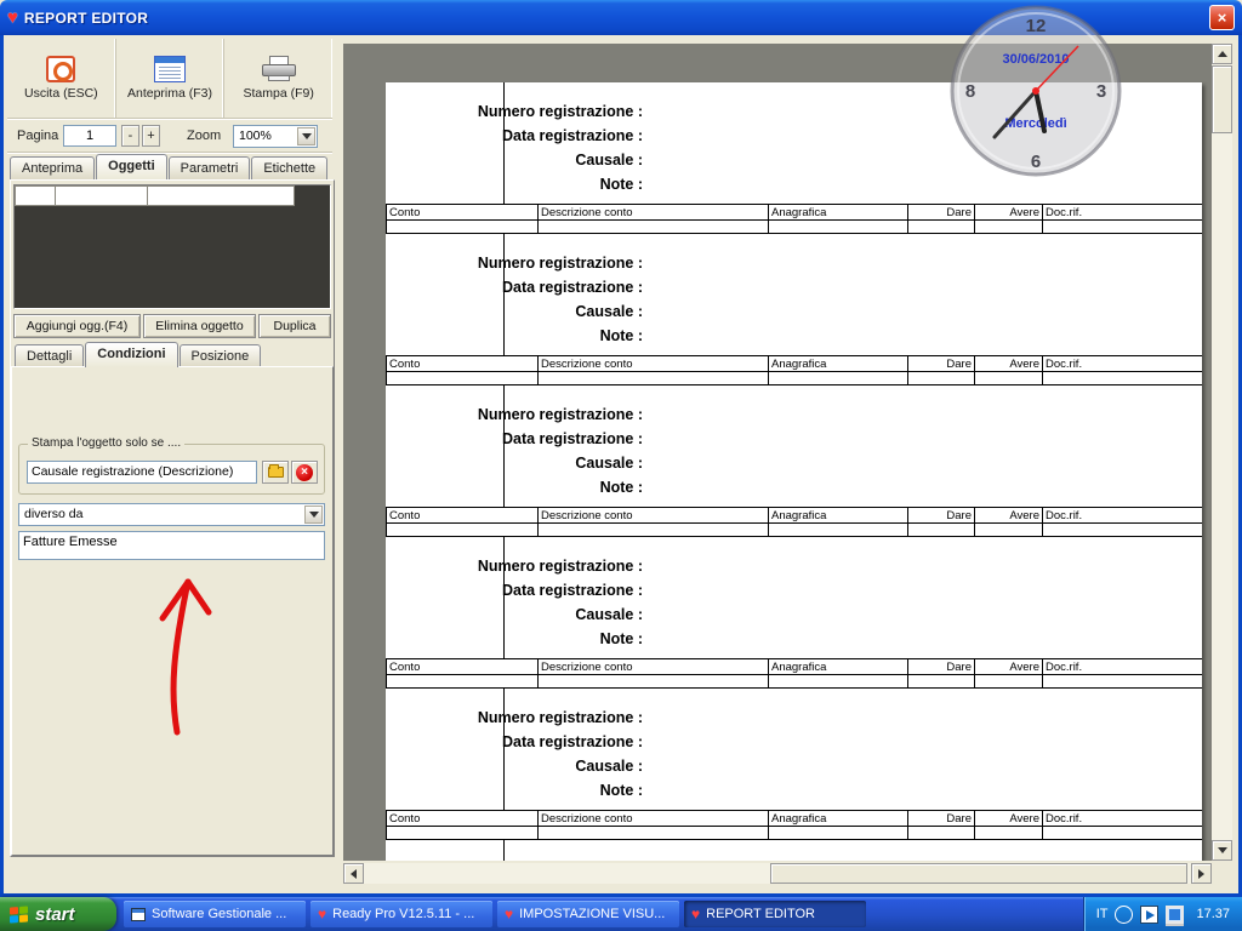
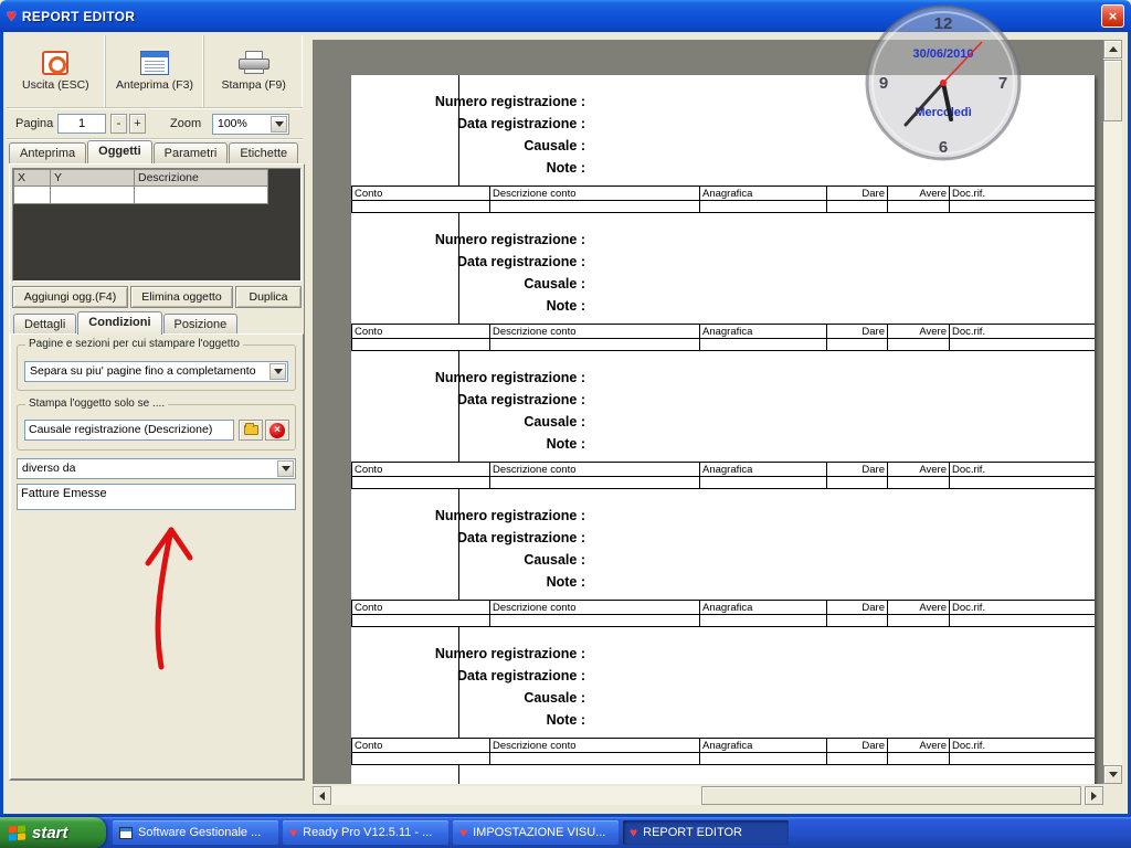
  ♥
  REPORT EDITOR
  ×
  Uscita (ESC)
  Anteprima (F3)
  Stampa (F9)
  Pagina
  1
  -
  +
  Zoom
  100%
  Anteprima
  Oggetti
  Parametri
  Etichette
+ X	Y	Descrizione
  Aggiungi ogg.(F4)
  Elimina oggetto
  Duplica
  Dettagli
  Condizioni
  Posizione
+ Pagine e sezioni per cui stampare l'oggetto
+ Separa su piu' pagine fino a completamento
  Stampa l'oggetto solo se ....
  Causale registrazione (Descrizione)
  ×
  diverso da
  Fatture Emesse
  Numero registrazione :
  Data registrazione :
  Causale :
  Note :
  Conto	Descrizione conto	Anagrafica	Dare	Avere	Doc.rif.
  Numero registrazione :
  Data registrazione :
  Causale :
  Note :
  Conto	Descrizione conto	Anagrafica	Dare	Avere	Doc.rif.
  Numero registrazione :
  Data registrazione :
  Causale :
  Note :
  Conto	Descrizione conto	Anagrafica	Dare	Avere	Doc.rif.
  Numero registrazione :
  Data registrazione :
  Causale :
  Note :
  Conto	Descrizione conto	Anagrafica	Dare	Avere	Doc.rif.
  Numero registrazione :
  Data registrazione :
  Causale :
  Note :
  Conto	Descrizione conto	Anagrafica	Dare	Avere	Doc.rif.
  12
- 3
+ 7
  6
- 8
+ 9
  30/06/201
  Mercoledì
  start
  Software Gestionale ...
  ♥
  Ready Pro V12.5.11 - ...
  ♥
  IMPOSTAZIONE VISU...
  ♥
  REPORT EDITOR
- IT
- 17.37
